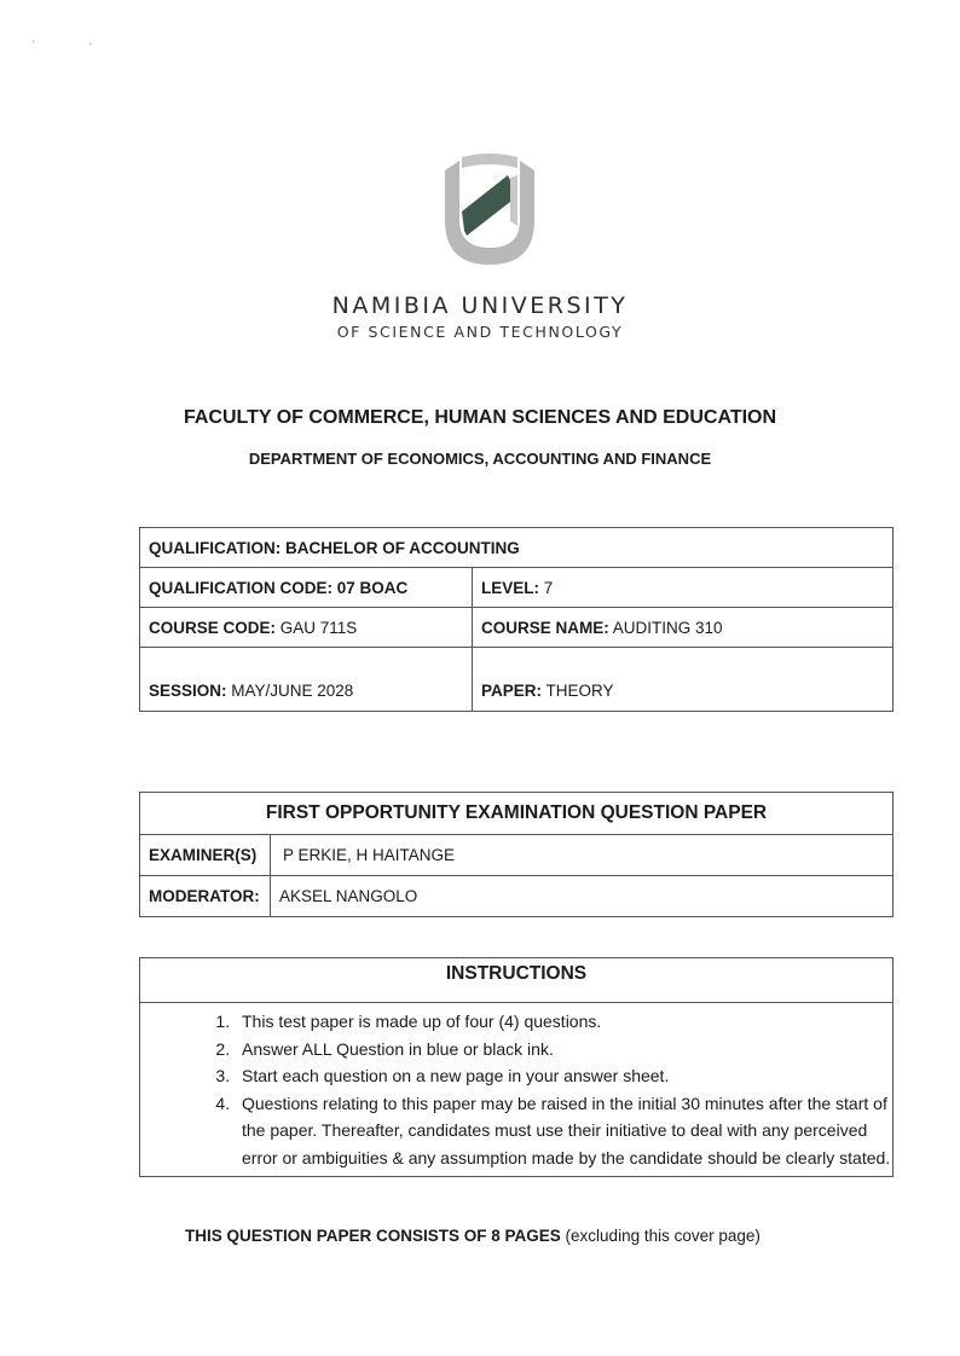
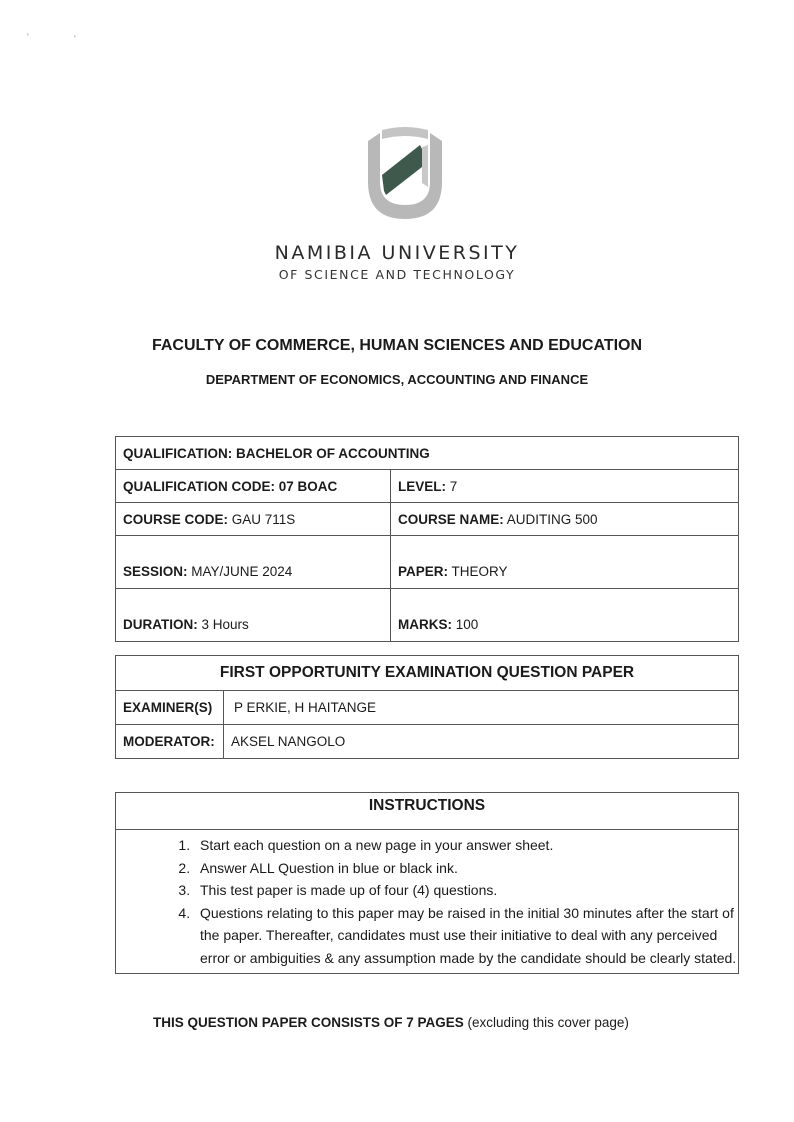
  '
  '
  NAMIBIA UNIVERSITY
  OF SCIENCE AND TECHNOLOGY
  FACULTY OF COMMERCE, HUMAN SCIENCES AND EDUCATION
  DEPARTMENT OF ECONOMICS, ACCOUNTING AND FINANCE
  QUALIFICATION: BACHELOR OF ACCOUNTING
  QUALIFICATION CODE: 07 BOAC	LEVEL: 7
- COURSE CODE: GAU 711S	COURSE NAME: AUDITING 310
+ COURSE CODE: GAU 711S	COURSE NAME: AUDITING 500
- SESSION: MAY/JUNE 2028	PAPER: THEORY
+ SESSION: MAY/JUNE 2024	PAPER: THEORY
+ DURATION: 3 Hours	MARKS: 100
  FIRST OPPORTUNITY EXAMINATION QUESTION PAPER
  EXAMINER(S)	P ERKIE, H HAITANGE
  MODERATOR:	AKSEL NANGOLO
  INSTRUCTIONS
- This test paper is made up of four (4) questions.
+ Start each question on a new page in your answer sheet.
  Answer ALL Question in blue or black ink.
- Start each question on a new page in your answer sheet.
+ This test paper is made up of four (4) questions.
  Questions relating to this paper may be raised in the initial 30 minutes after the start of the paper. Thereafter, candidates must use their initiative to deal with any perceived error or ambiguities & any assumption made by the candidate should be clearly stated.
- THIS QUESTION PAPER CONSISTS OF 8 PAGES (excluding this cover page)
+ THIS QUESTION PAPER CONSISTS OF 7 PAGES (excluding this cover page)
